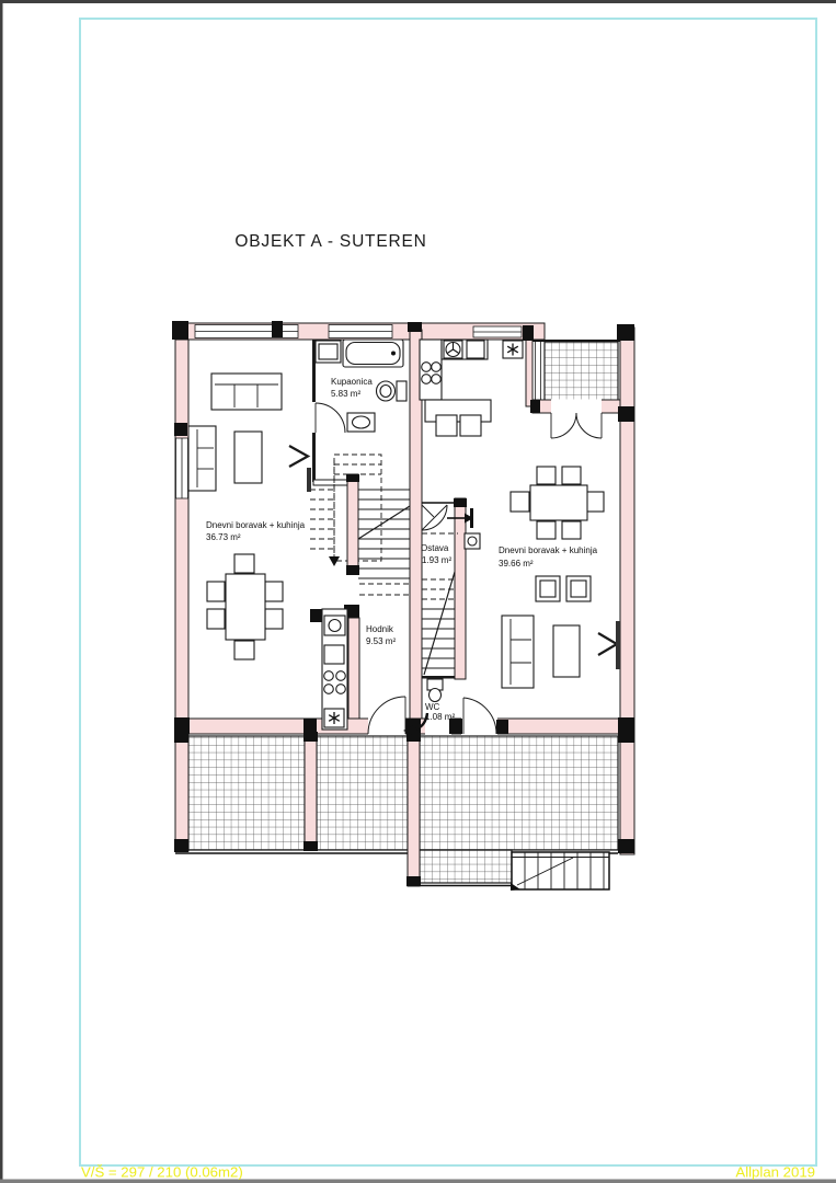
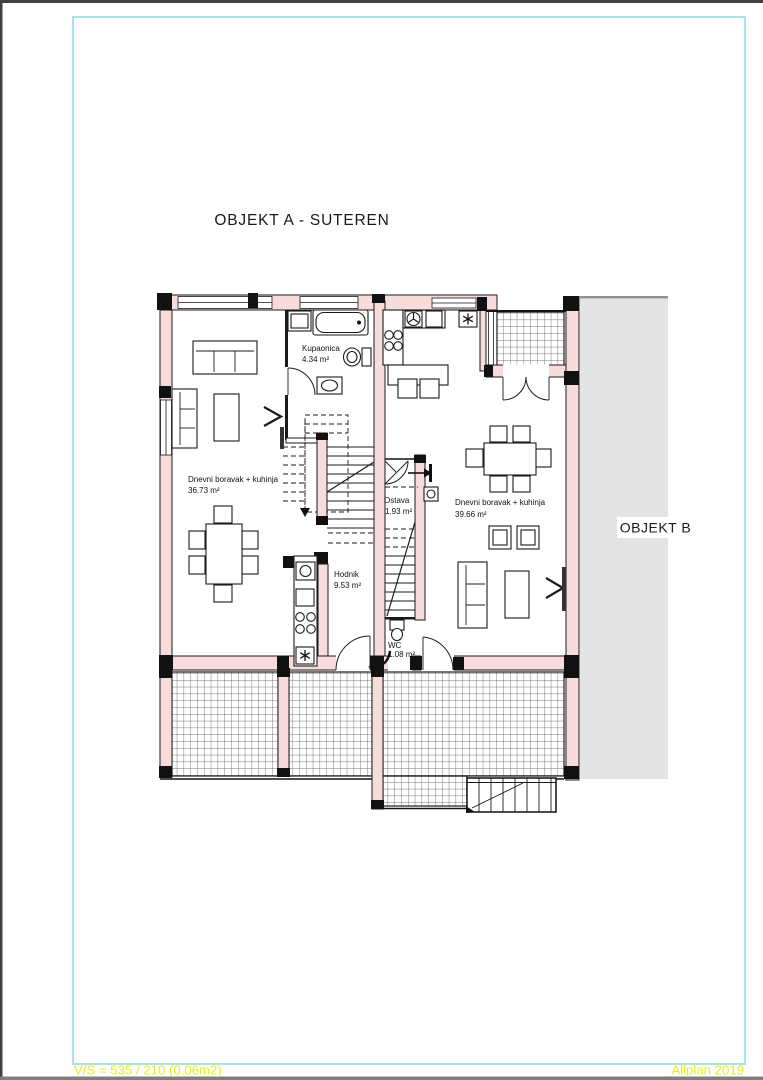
  OBJEKT A - SUTEREN
+ OBJEKT B
  Kupaonica
- 5.83 m²
+ 4.34 m²
  Dnevni boravak + kuhinja
  36.73 m²
  Ostava
  1.93 m²
  Dnevni boravak + kuhinja
  39.66 m²
  Hodnik
  9.53 m²
  WC
  1.08 m²
- V/Š = 297 / 210 (0.06m2)
+ V/Š = 535 / 210 (0.06m2)
  Allplan 2019
